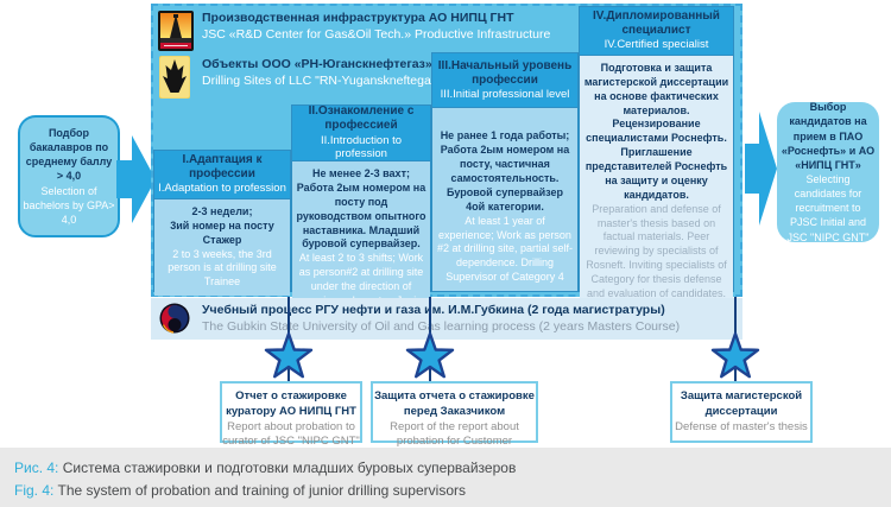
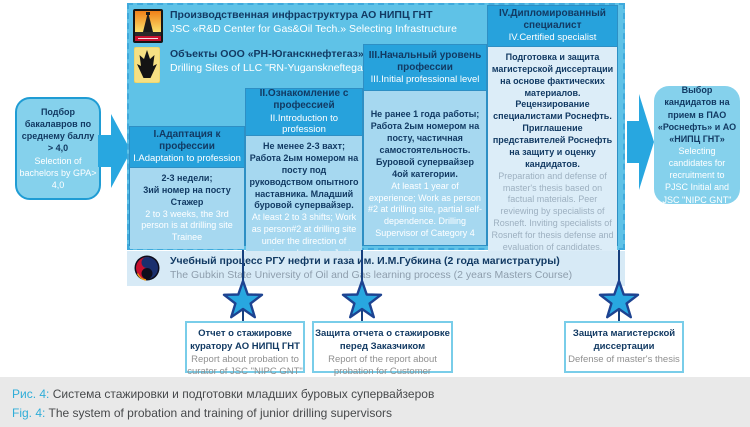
  Подбор бакалавров по среднему баллу > 4,0
  Selection of bachelors by GPA> 4,0
  Производственная инфраструктура АО НИПЦ ГНТ
- JSC «R&D Center for Gas&Oil Tech.» Productive Infrastructure
+ JSC «R&D Center for Gas&Oil Tech.» Selecting Infrastructure
  Объекты ООО «РН-Юганскнефтегаз»
  Drilling Sites of LLC "RN-Yuganskneftega
  I.Адаптация к профессии
  I.Adaptation to profession
  2-3 недели;
  3ий номер на посту
  Стажер
  2 to 3 weeks, the 3rd
  person is at drilling site
  Trainee
  II.Ознакомление с профессией
  II.Introduction to profession
  Не менее 2-3 вахт; Работа 2ым номером на посту под руководством опытного наставника. Младший буровой супервайзер.
  III.Начальный уровень профессии
  III.Initial professional level
  Не ранее 1 года работы; Работа 2ым номером на посту, частичная самостоятельность. Буровой супервайзер 4ой категории.
  At least 1 year of experience; Work as person #2 at drilling site, partial self-dependence. Drilling Supervisor of Category 4
  IV.Дипломированный специалист
  IV.Certified specialist
  Подготовка и защита магистерской диссертации на основе фактических материалов. Рецензирование специалистами Роснефть. Приглашение представителей Роснефть на защиту и оценку кандидатов.
- Preparation and defense of master's thesis based on factual materials. Peer reviewing by specialists of Rosneft. Inviting specialists of Category for thesis defense and evaluation of candidates.
+ Preparation and defense of master's thesis based on factual materials. Peer reviewing by specialists of Rosneft. Inviting specialists of Rosneft for thesis defense and evaluation of candidates.
  Учебный проесс РГУ нефти и газам. И.М.Губкина (2 года магистратуры)
  The Gubkin State University of Oil and Gs learning process (2 years Masters Course)
  Выбор кандидатов на прием в ПАО «Роснефть» и АО «НИПЦ ГНТ»
  Selecting candidates for recruitment to PJSC Initial and JSC "NIPC GNT"
  Отчет о стажировке куратору АО НИПЦ ГНТ
  Report about probation to curator of JSC "NIPC GNT"
  Защита отчета о стажировке перед Заказчиком
  Report of the report about probation for Customer
  Защита магистерской диссертации
  Defense of master's thesis
  Рис. 4: Система стажировки и подготовки младших буровых супервайзеров
  Fig. 4: The system of probation and training of junior drilling supervisors
